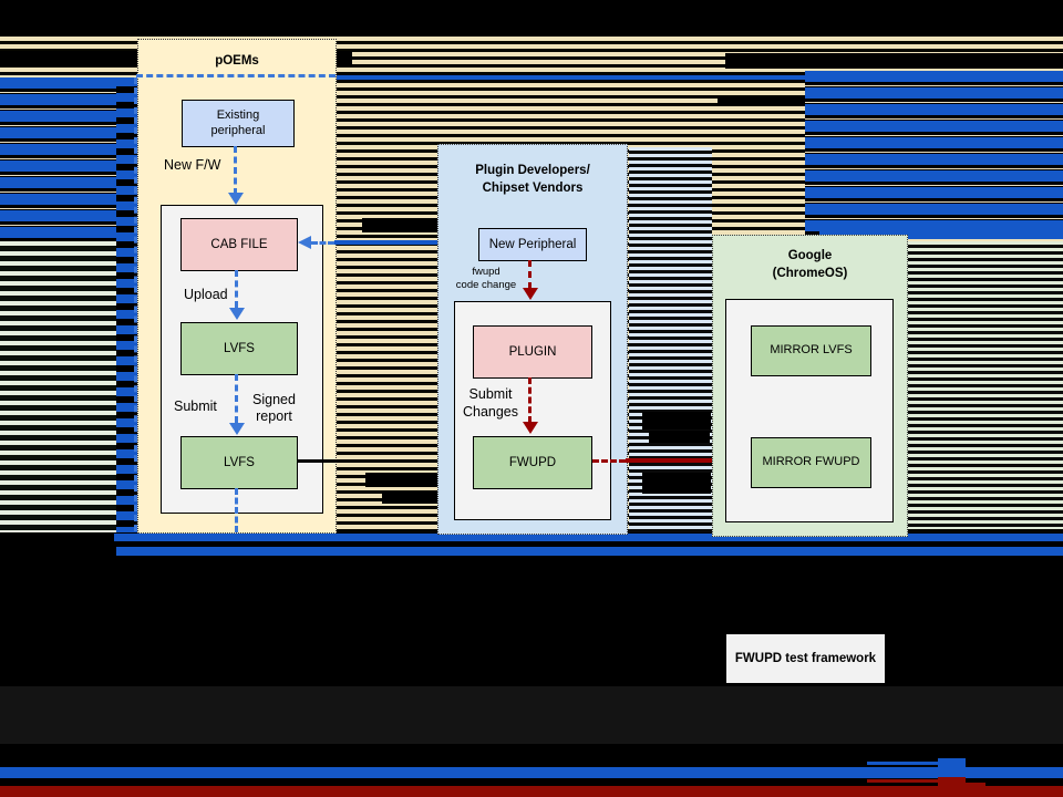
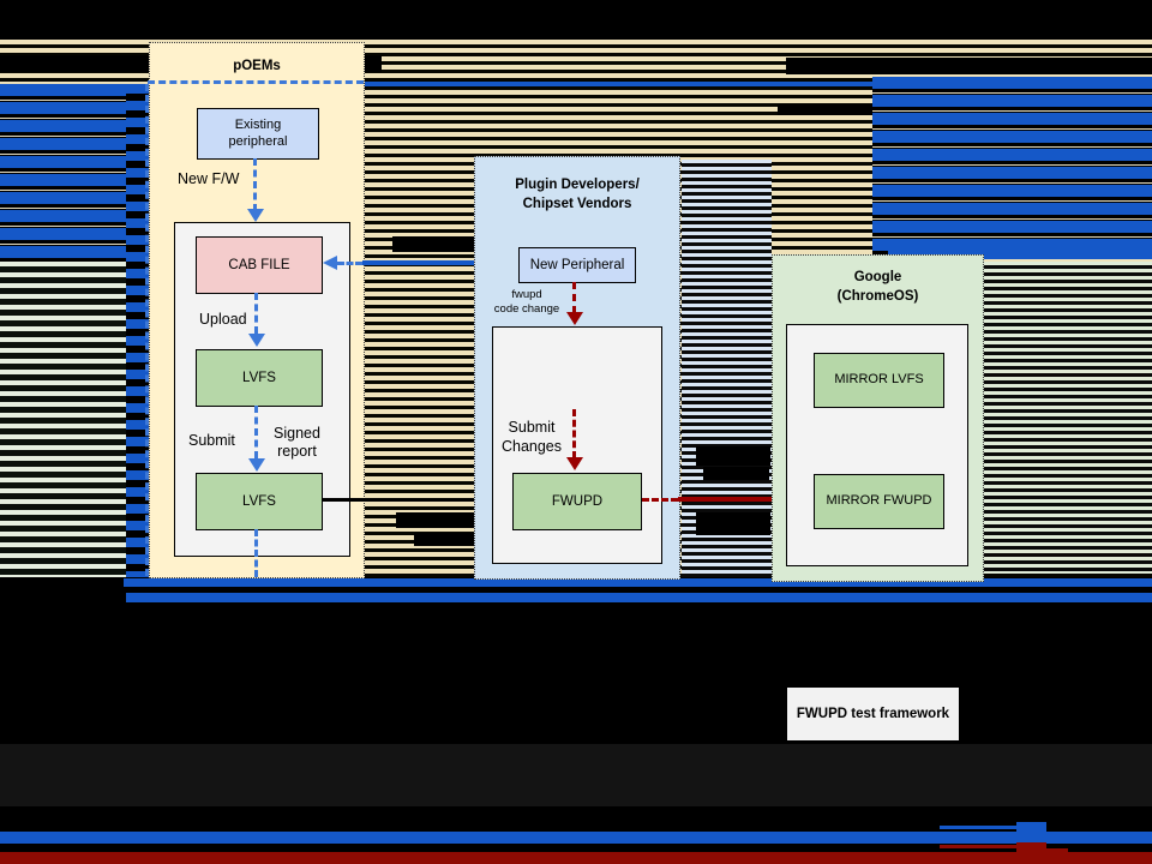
  pOEMs
  Existing
  peripheral
  New F/W
  CAB FILE
  Upload
  LVFS
  Submit
  Signed
  report
  LVFS
  Plugin Developers/
  Chipset Vendors
  New Peripheral
  fwupd
  code change
- PLUGIN
  Submit
  Changes
  FWUPD
  Google
  (ChromeOS)
  MIRROR LVFS
  MIRROR FWUPD
  FWUPD test framework
